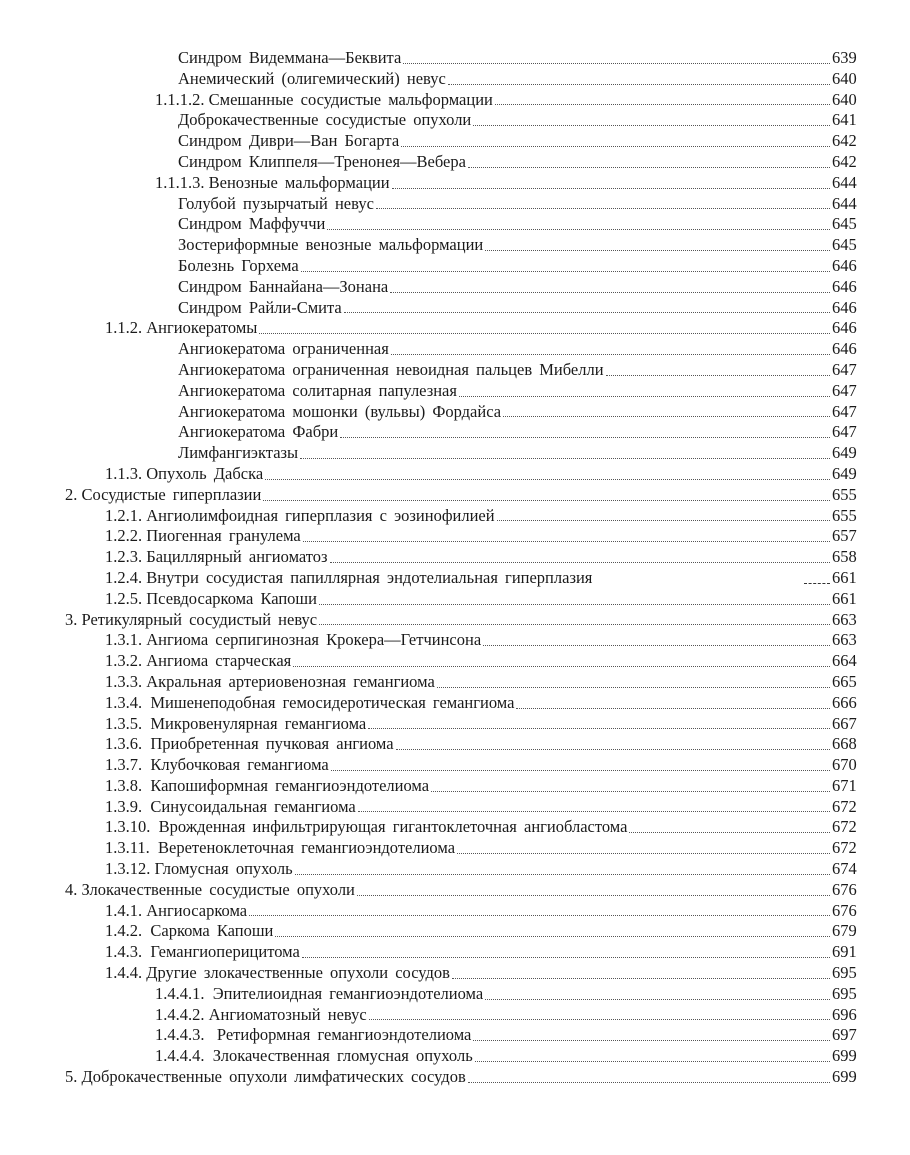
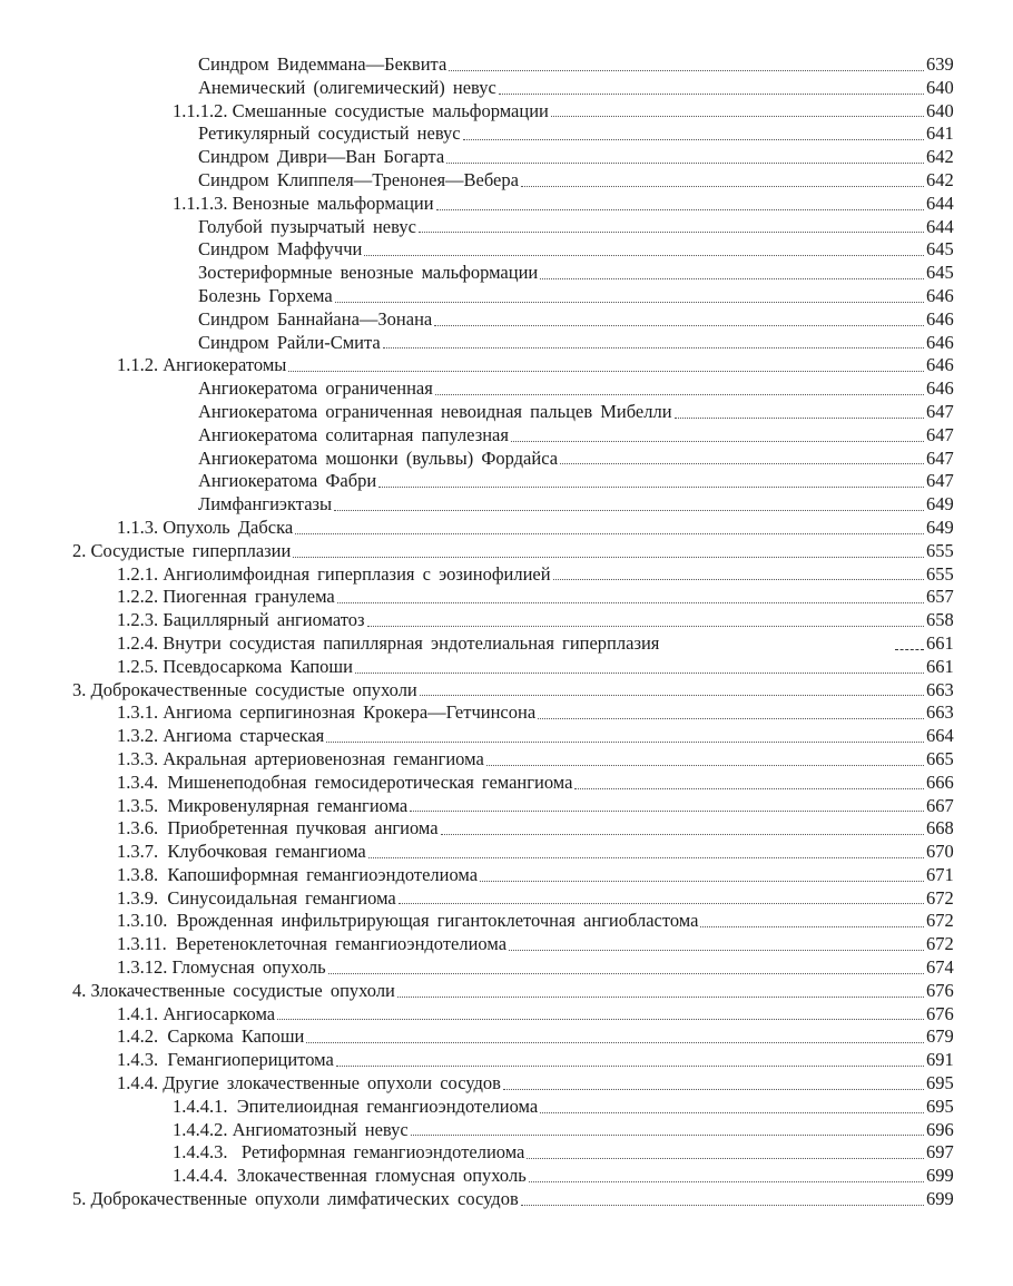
  Синдром Видеммана—Беквита
  639
  Анемический (олигемический) невус
  640
  1.1.1.2.
  Смешанные сосудистые мальформации
  640
- Доброкачественные сосудистые опухоли
+ Ретикулярный сосудистый невус
  641
  Синдром Диври—Ван Богарта
  642
  Синдром Клиппеля—Тренонея—Вебера
  642
  1.1.1.3.
  Венозные мальформации
  644
  Голубой пузырчатый невус
  644
  Синдром Маффуччи
  645
  Зостериформные венозные мальформации
  645
  Болезнь Горхема
  646
  Синдром Баннайана—Зонана
  646
  Синдром Райли-Смита
  646
  1.1.2.
  Ангиокератомы
  646
  Ангиокератома ограниченная
  646
  Ангиокератома ограниченная невоидная пальцев Мибелли
  647
  Ангиокератома солитарная папулезная
  647
  Ангиокератома мошонки (вульвы) Фордайса
  647
  Ангиокератома Фабри
  647
  Лимфангиэктазы
  649
  1.1.3.
  Опухоль Дабска
  649
  2.
  Сосудистые гиперплазии
  655
  1.2.1.
  Ангиолимфоидная гиперплазия с эозинофилией
  655
  1.2.2.
  Пиогенная гранулема
  657
  1.2.3.
  Бациллярный ангиоматоз
  658
  1.2.4.
  Внутри сосудистая папиллярная эндотелиальная гиперплазия
  661
  1.2.5.
  Псевдосаркома Капоши
  661
  3.
- Ретикулярный сосудистый невус
+ Доброкачественные сосудистые опухоли
  663
  1.3.1.
  Ангиома серпигинозная Крокера—Гетчинсона
  663
  1.3.2.
  Ангиома старческая
  664
  1.3.3.
  Акральная артериовенозная гемангиома
  665
  1.3.4.
  Мишенеподобная гемосидеротическая гемангиома
  666
  1.3.5.
  Микровенулярная гемангиома
  667
  1.3.6.
  Приобретенная пучковая ангиома
  668
  1.3.7.
  Клубочковая гемангиома
  670
  1.3.8.
  Капошиформная гемангиоэндотелиома
  671
  1.3.9.
  Синусоидальная гемангиома
  672
  1.3.10.
  Врожденная инфильтрирующая гигантоклеточная ангиобластома
  672
  1.3.11.
  Веретеноклеточная гемангиоэндотелиома
  672
  1.3.12.
  Гломусная опухоль
  674
  4.
  Злокачественные сосудистые опухоли
  676
  1.4.1.
  Ангиосаркома
  676
  1.4.2.
  Саркома Капоши
  679
  1.4.3.
  Гемангиоперицитома
  691
  1.4.4.
  Другие злокачественные опухоли сосудов
  695
  1.4.4.1.
  Эпителиоидная гемангиоэндотелиома
  695
  1.4.4.2.
  Ангиоматозный невус
  696
  1.4.4.3.
  Ретиформная гемангиоэндотелиома
  697
  1.4.4.4.
  Злокачественная гломусная опухоль
  699
  5.
  Доброкачественные опухоли лимфатических сосудов
  699
